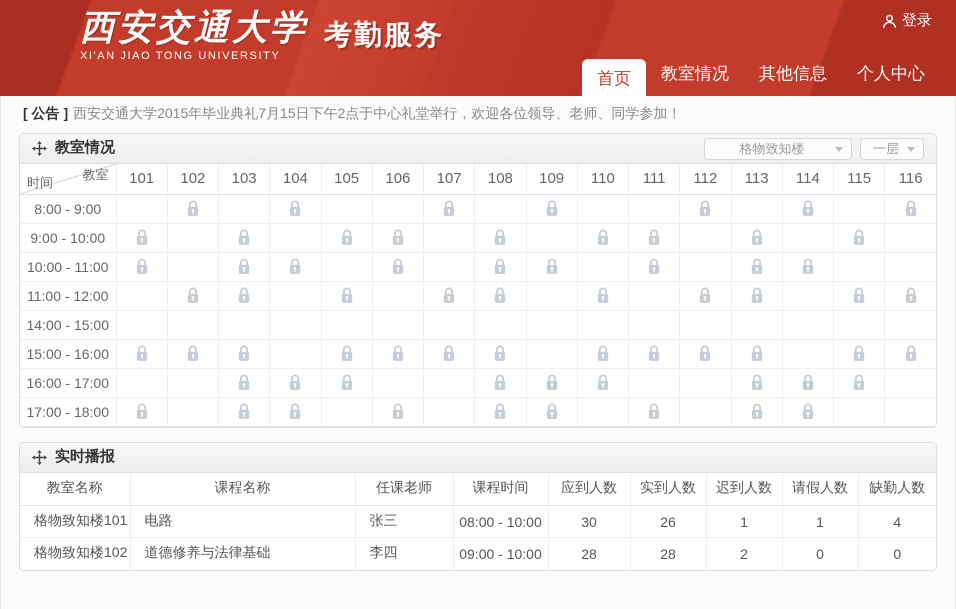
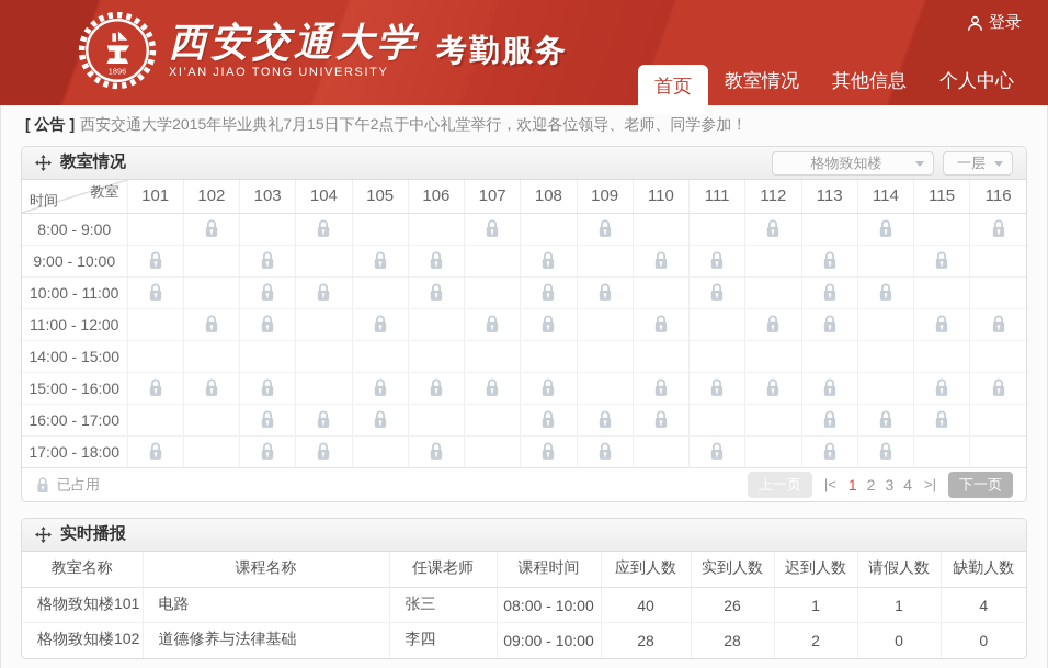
+ 1896
  西安交通大学
  XI'AN JIAO TONG UNIVERSITY
  考勤服务
  登录
  首页
  教室情况
  其他信息
  个人中心
  [ 公告 ]
  西安交通大学2015年毕业典礼7月15日下午2点于中心礼堂举行，欢迎各位领导、老师、同学参加！
  教室情况
  格物致知楼
  一层
  教室 时间	101	102	103	104	105	106	107	108	109	110	111	112	113	114	115	116
  8:00 - 9:00
  9:00 - 10:00
  10:00 - 11:00
  11:00 - 12:00
  14:00 - 15:00
  15:00 - 16:00
  16:00 - 17:00
  17:00 - 18:00
+ 已占用
+ |<
+ 1
+ 2
+ 3
+ 4
+ >|
+ 下一页
  实时播报
  教室名称	课程名称	任课老师	课程时间	应到人数	实到人数	迟到人数	请假人数	缺勤人数
- 格物致知楼101	电路	张三	08:00 - 10:00	30	26	1	1	4
+ 格物致知楼101	电路	张三	08:00 - 10:00	40	26	1	1	4
  格物致知楼102	道德修养与法律基础	李四	09:00 - 10:00	28	28	2	0	0
